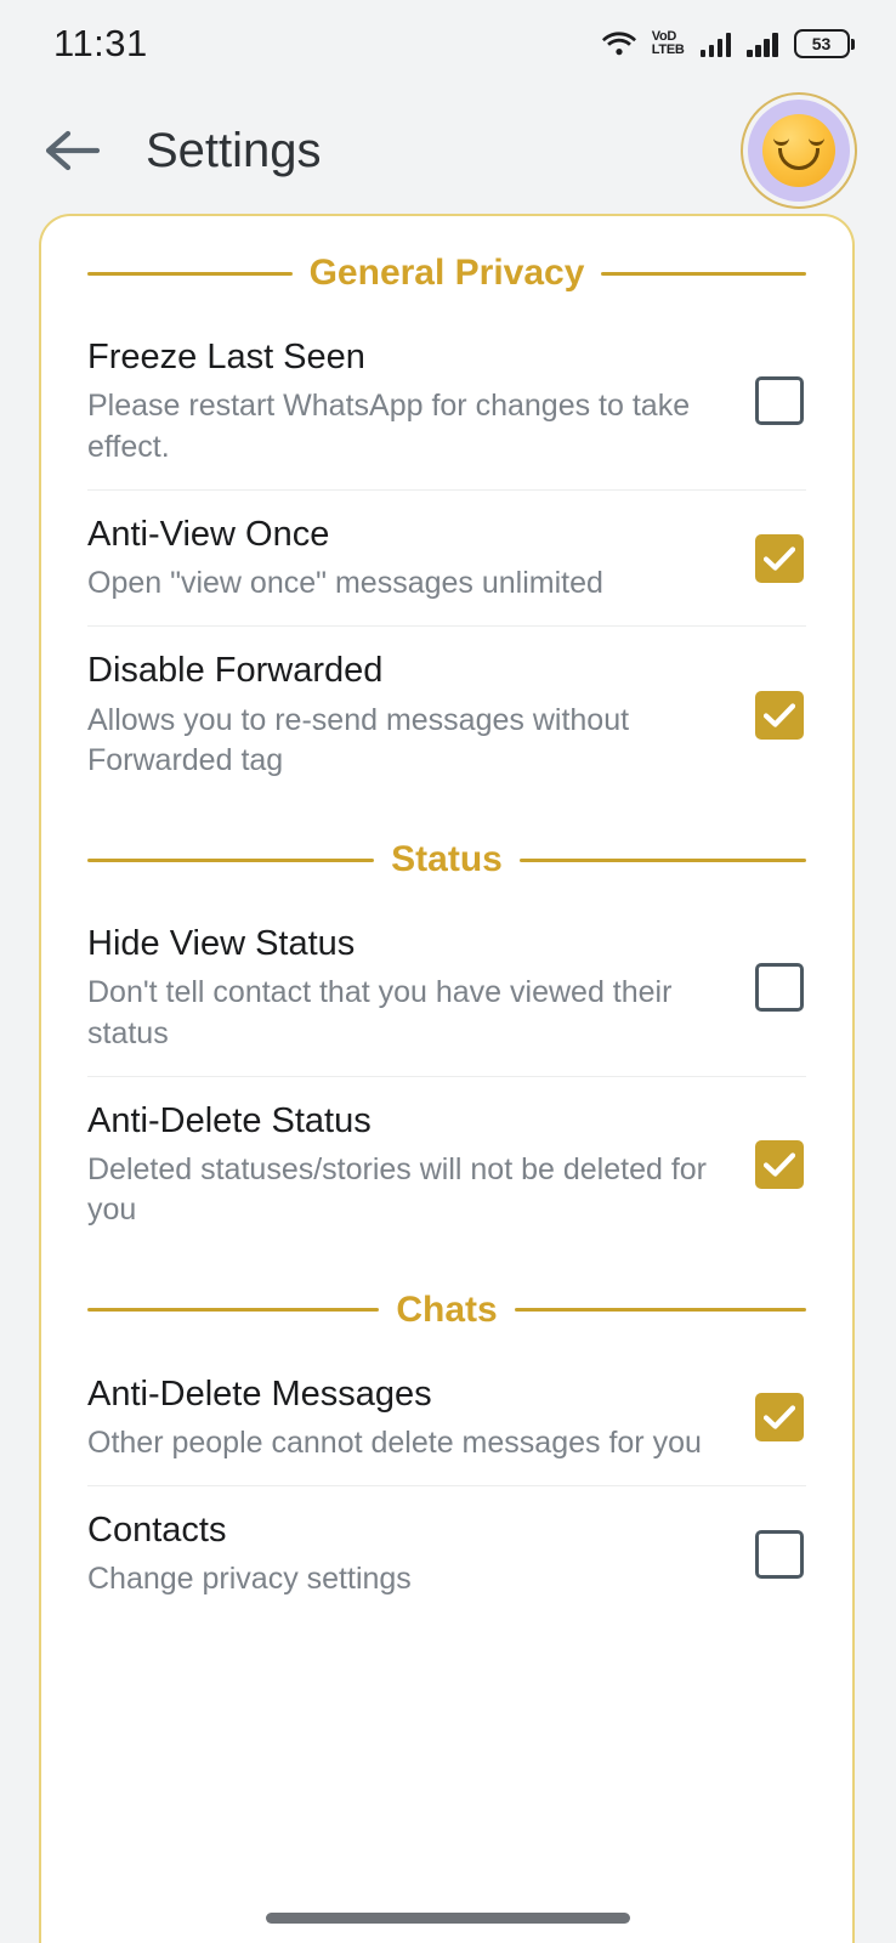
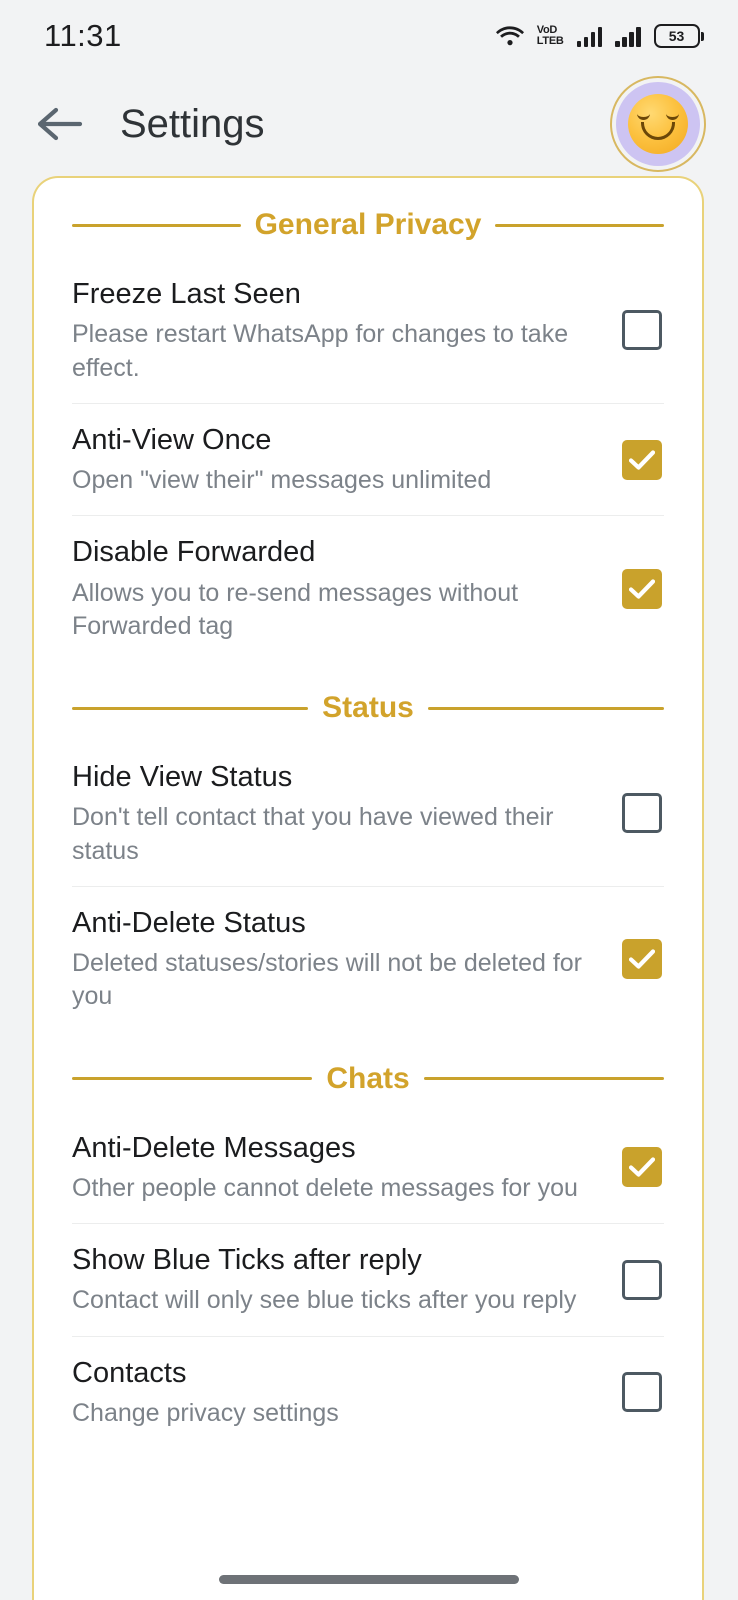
  11:31
  VoD
  LTEB
  53
  Settings
  General Privacy
  Freeze Last Seen
  Please restart WhatsApp for changes to take effect.
  Anti-View Once
- Open "view once" messages unlimited
+ Open "view their" messages unlimited
  Disable Forwarded
  Allows you to re-send messages without Forwarded tag
  Status
  Hide View Status
  Don't tell contact that you have viewed their status
  Anti-Delete Status
  Deleted statuses/stories will not be deleted for you
  Chats
  Anti-Delete Messages
  Other people cannot delete messages for you
+ Show Blue Ticks after reply
+ Contact will only see blue ticks after you reply
  Contacts
  Change privacy settings
